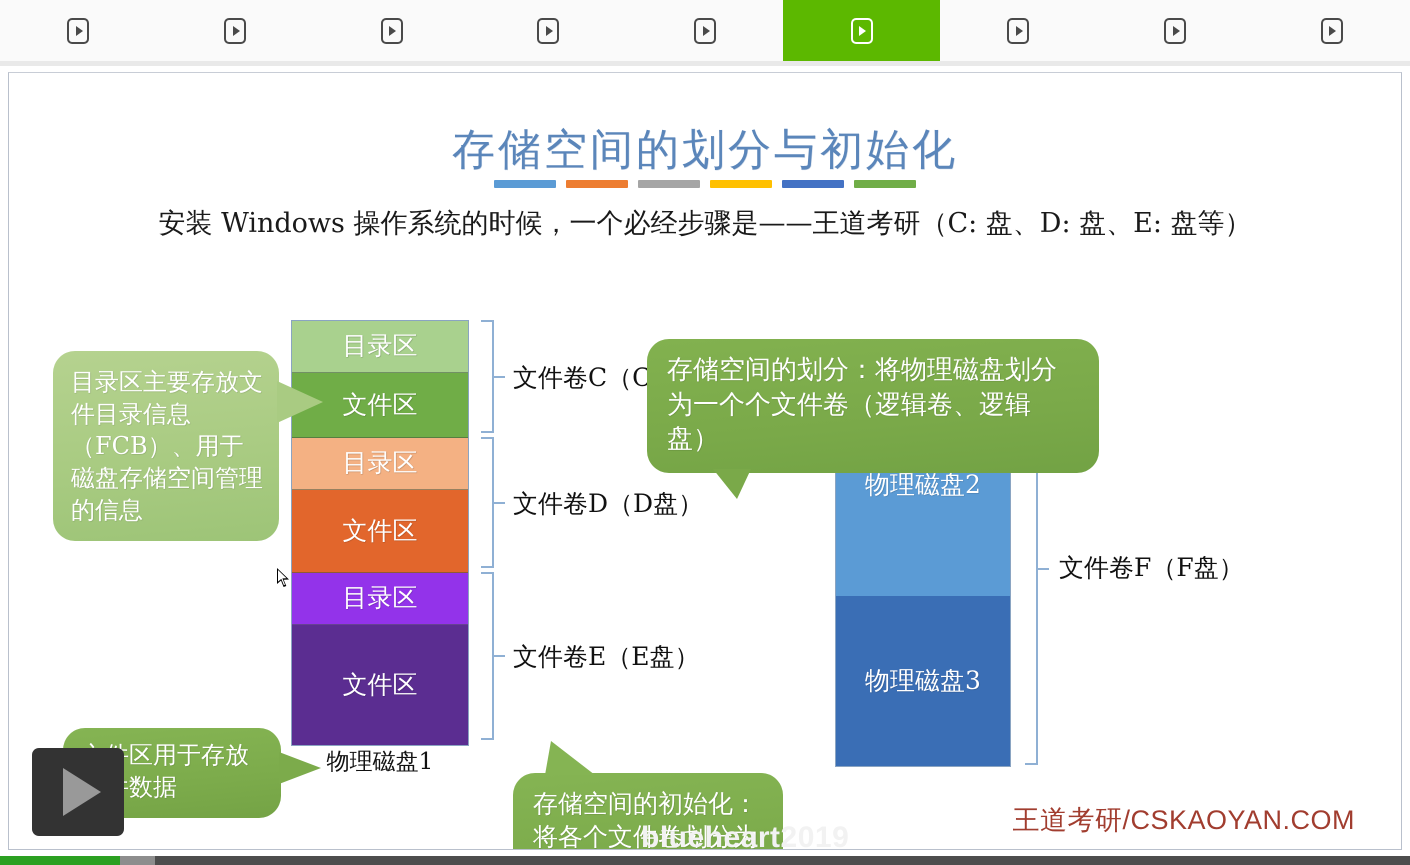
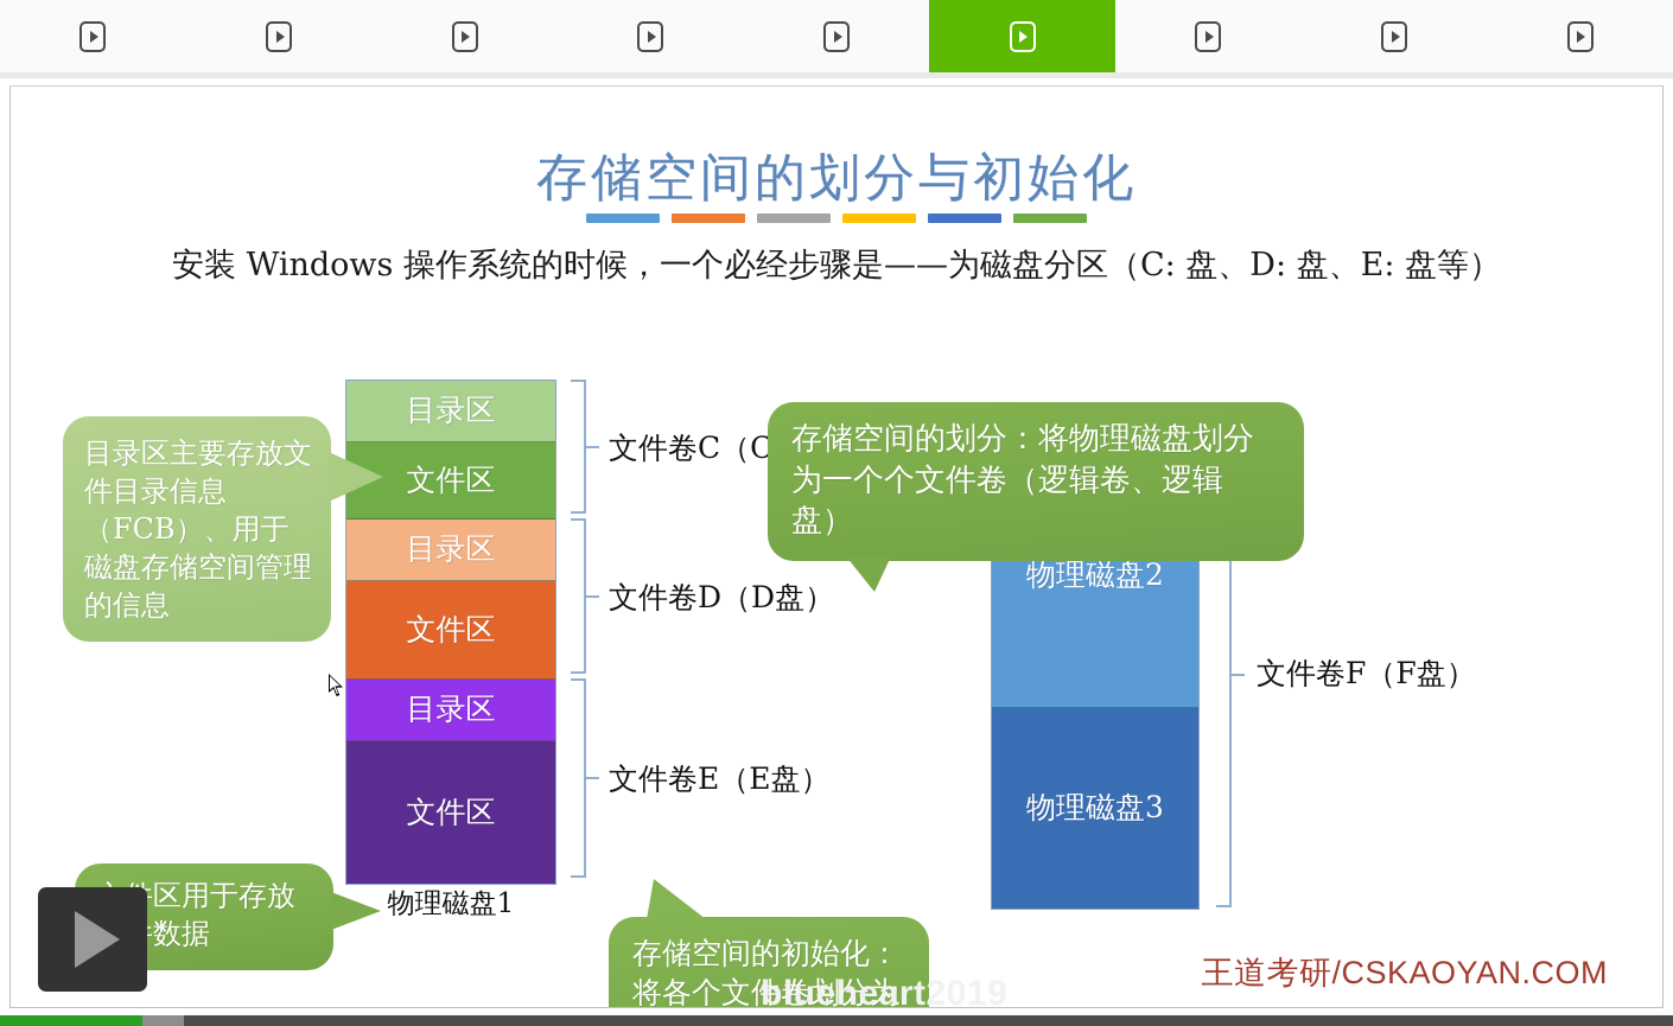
  存储空间的划分与初始化
- 安装 Windows 操作系统的时候，一个必经步骤是——王道考研（C: 盘、D: 盘、E: 盘等）
+ 安装 Windows 操作系统的时候，一个必经步骤是——为磁盘分区（C: 盘、D: 盘、E: 盘等）
  目录区
  文件区
  目录区
  文件区
  目录区
  文件区
  物理磁盘1
  文件卷C（C
  文件卷D（D盘）
  文件卷E（E盘）
  物理磁盘2
  物理磁盘3
  文件卷F（F盘）
  目录区主要存放文件目录信息（FCB）、用于磁盘存储空间管理的信息
  存储空间的划分：将物理磁盘划分为一个个文件卷（逻辑卷、逻辑盘）
  存储空间的初始化：将各个文件卷划分为
  blueheart2019
  王道考研/CSKAOYAN.COM
